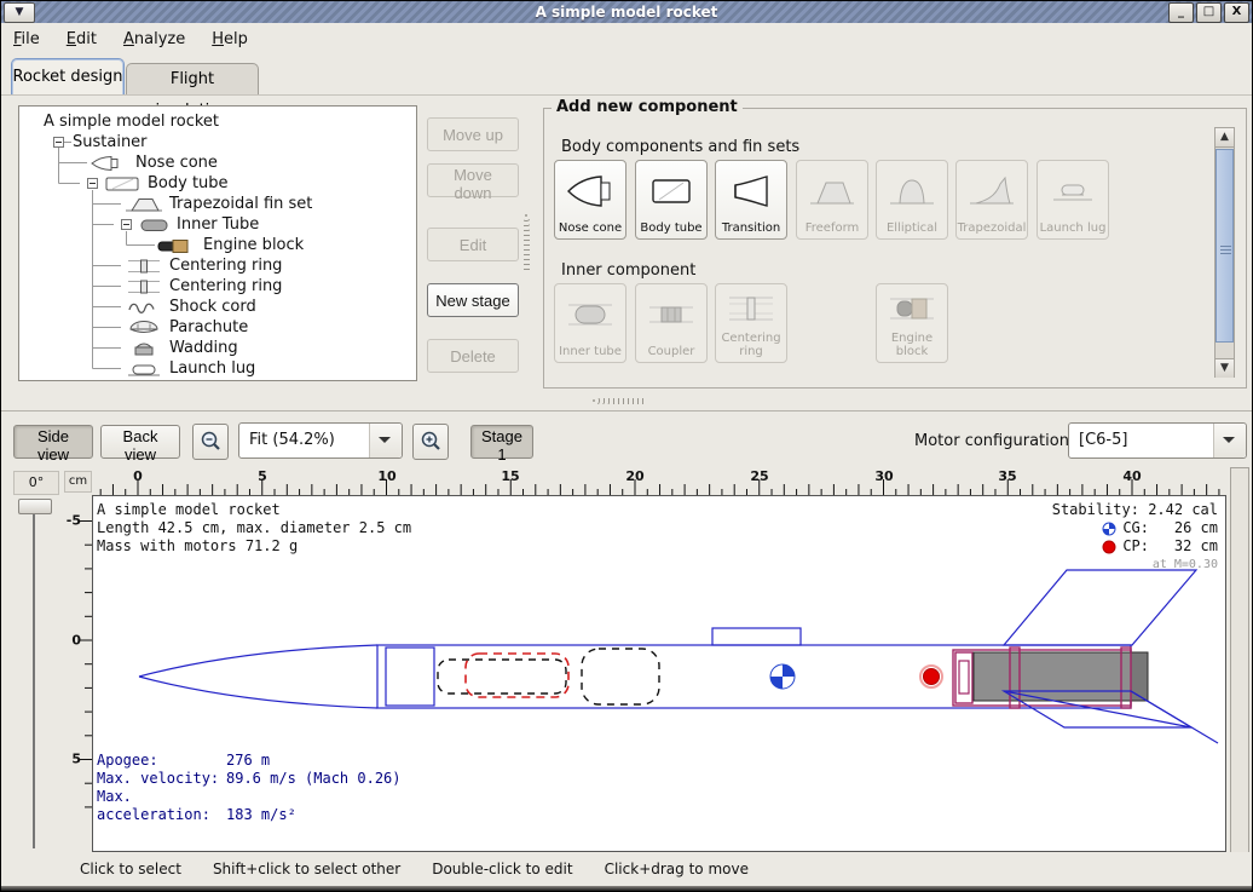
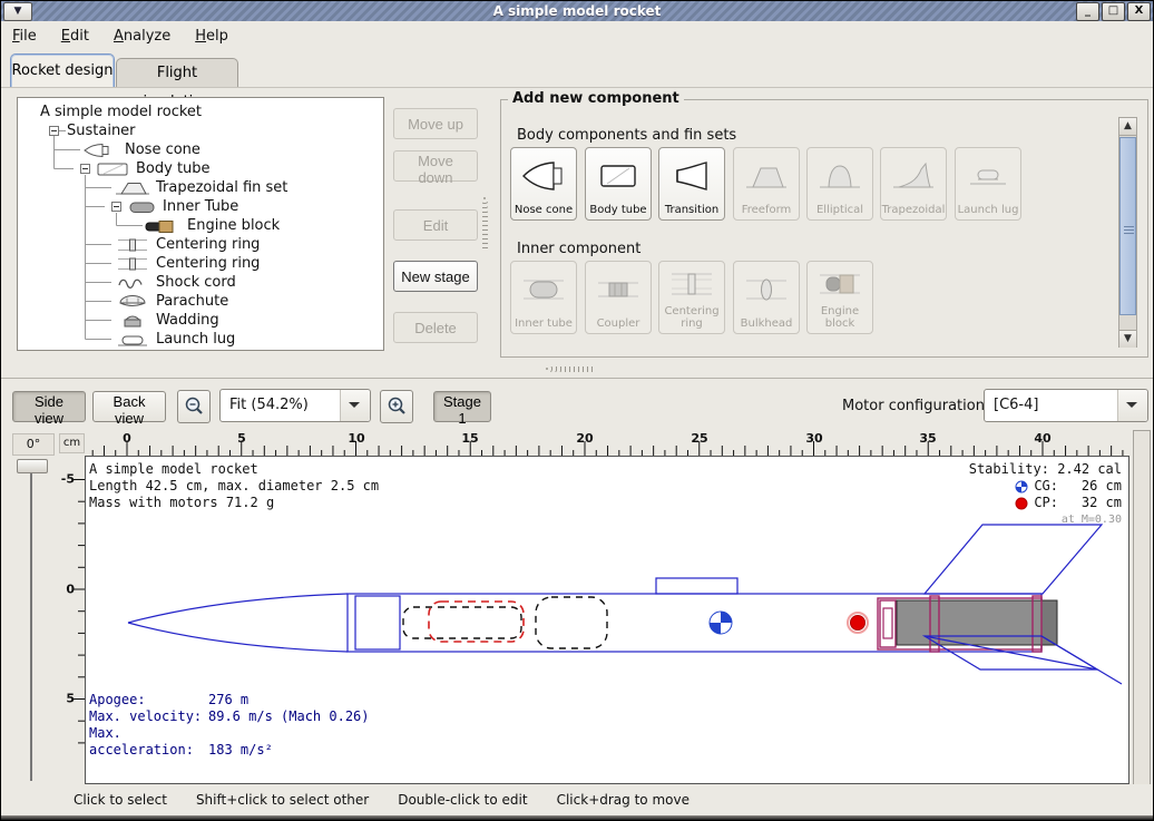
  ▼
  A simple model rocket
  _
  □
  X
  File
  Edit
  Analyze
  Help
  Rocket design
  A simple model rocket
  Sustainer
  Nose cone
  Body tube
  Trapezoidal fin set
  Inner Tube
  Engine block
  Centering ring
  Centering ring
  Shock cord
  Parachute
  Wadding
  Launch lug
  Move up
  Move down
  Edit
  New stage
  Delete
  Add new component
  Body components and fin sets
  Nose cone
  Body tube
  Transition
  Freeform
  Elliptical
  Trapezoidal
  Launch lug
  Inner component
  Inner tube
  Coupler
  Centering ring
+ Bulkhead
  Engine block
  ▲
  ▼
  Side view
  Back view
  Fit (54.2%)
  Stage 1
  Motor configuration
- [C6-5]
+ [C6-4]
  0°
  cm
  0
  5
  10
  15
  20
  25
  30
  35
  40
  -5
  0
  5
  A simple model rocket
  Length 42.5 cm, max. diameter 2.5 cm
  Mass with motors 71.2 g
  Stability: 2.42 cal
  CG:
  26 cm
  CP:
  32 cm
  at M=0.30
  Apogee: 276 m
  Max. velocity: 89.6 m/s (Mach 0.26)
  Max. acceleration: 183 m/s²
  Click to select
  Shift+click to select other
  Double-click to edit
  Click+drag to move
